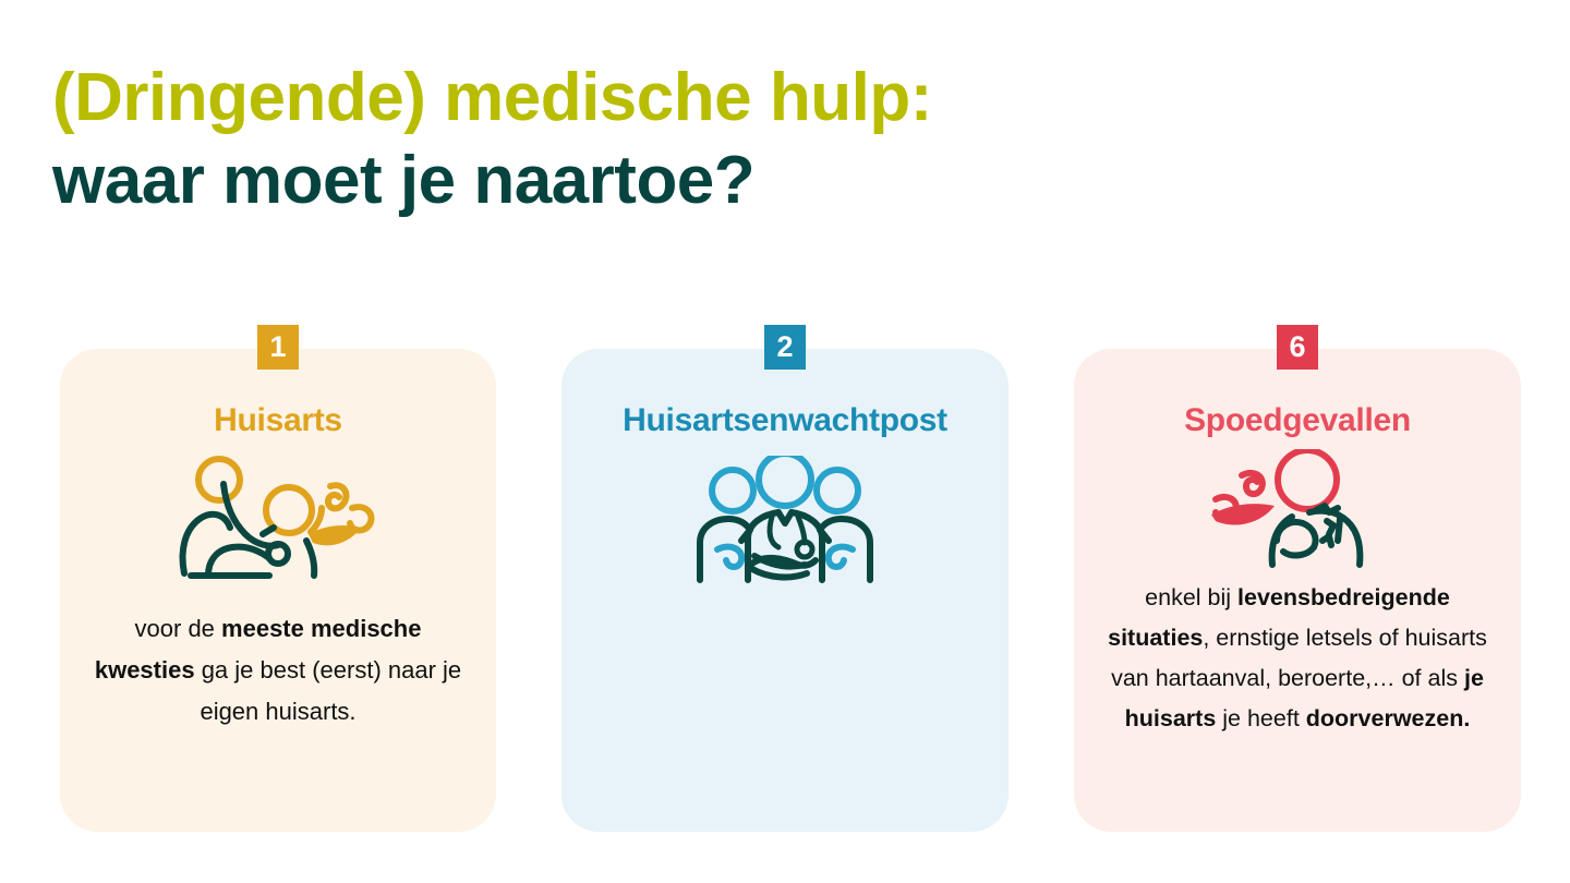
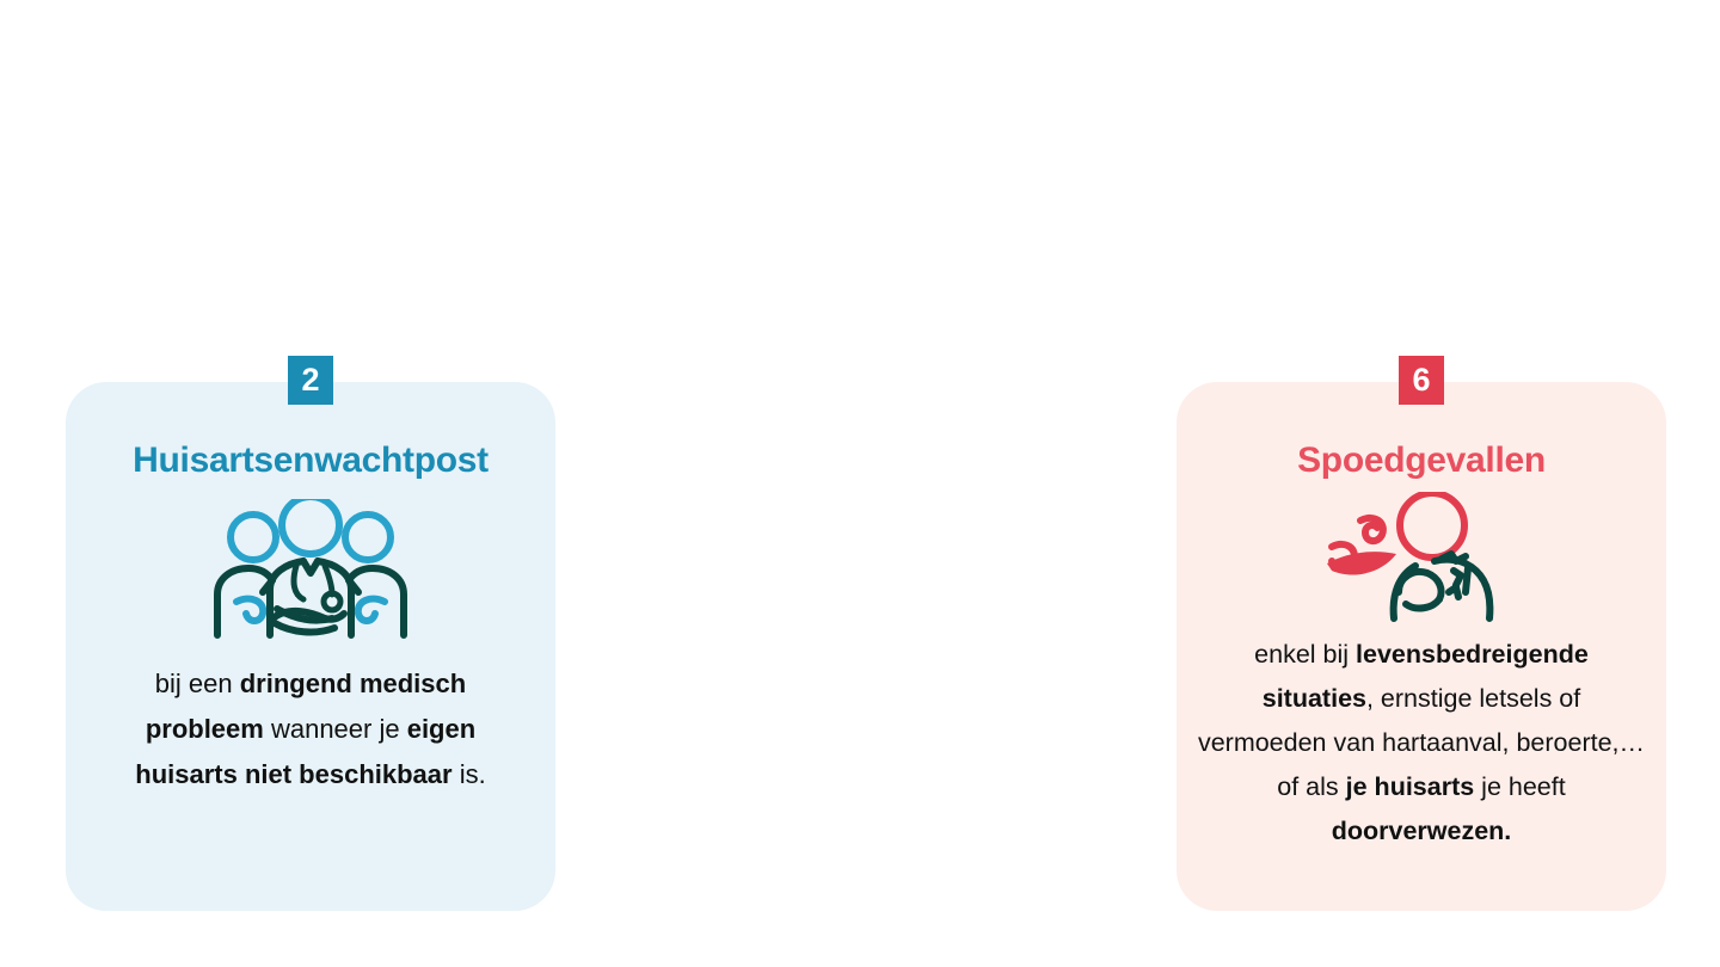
- (Dringende) medische hulp:
- waar moet je naartoe?
- 1
- Huisarts
- voor de meeste medische kwesties ga je best (eerst) naar je eigen huisarts.
  2
  Huisartsenwachtpost
+ bij een dringend medisch probleem wanneer je eigen huisarts niet beschikbaar is.
  6
  Spoedgevallen
- enkel bij levensbedreigende situaties, ernstige letsels of huisarts van hartaanval, beroerte,… of als je huisarts je heeft doorverwezen.
+ enkel bij levensbedreigende situaties, ernstige letsels of vermoeden van hartaanval, beroerte,… of als je huisarts je heeft doorverwezen.
